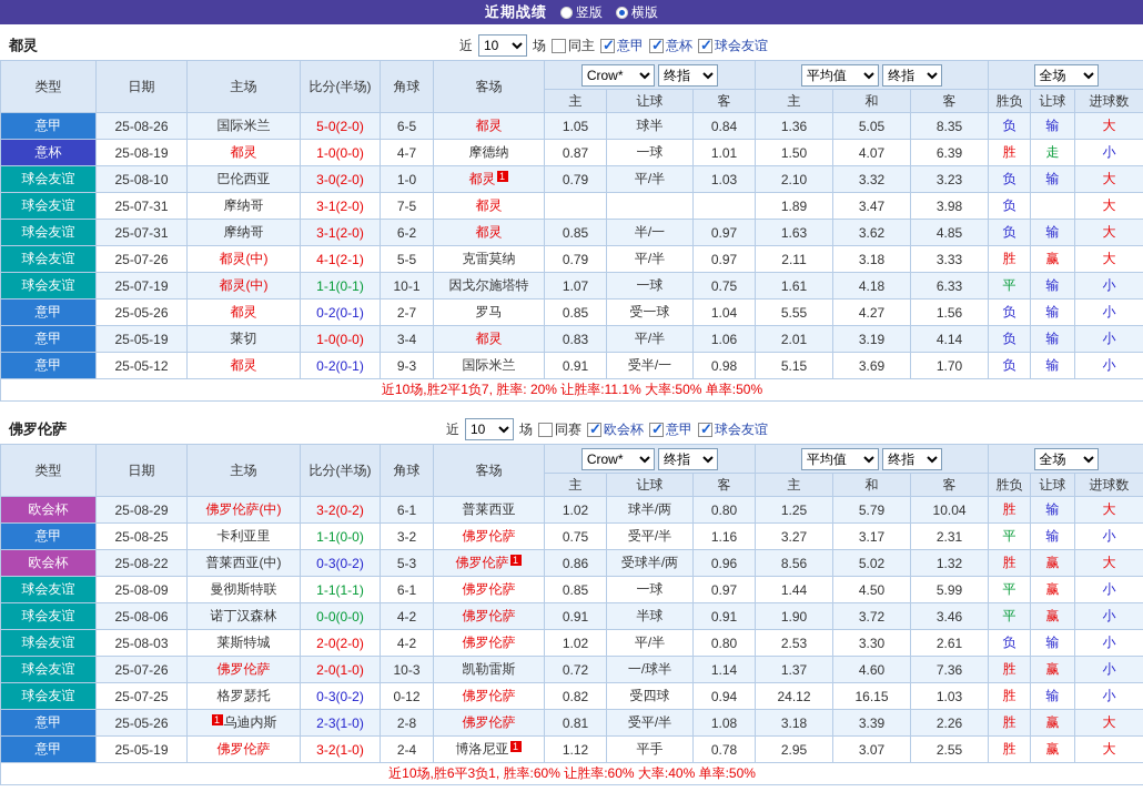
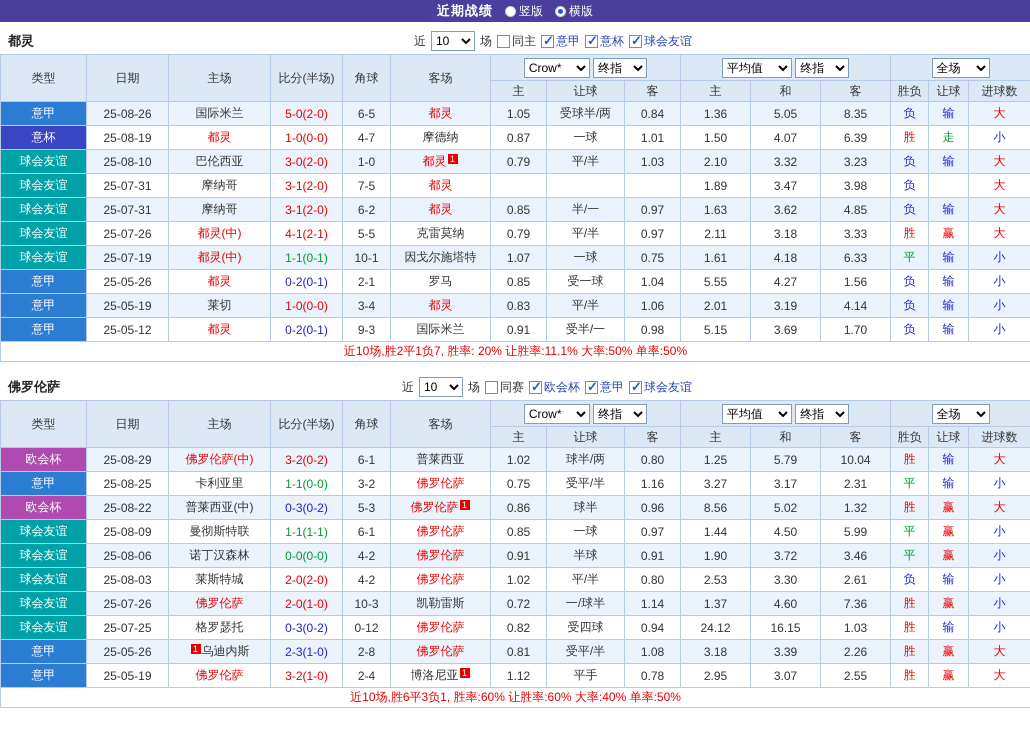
  近期战绩
  竖版
  横版
  都灵
  近
  10
  场
  同主
  意甲
  意杯
  球会友谊
  类型	日期	主场	比分(半场)	角球	客场	Crow* 终指	平均值 终指	全场
  主	让球	客	主	和	客	胜负	让球	进球数
- 意甲	25-08-26	国际米兰	5-0(2-0)	6-5	都灵	1.05	球半	0.84	1.36	5.05	8.35	负	输	大
+ 意甲	25-08-26	国际米兰	5-0(2-0)	6-5	都灵	1.05	受球半/两	0.84	1.36	5.05	8.35	负	输	大
  意杯	25-08-19	都灵	1-0(0-0)	4-7	摩德纳	0.87	一球	1.01	1.50	4.07	6.39	胜	走	小
  球会友谊	25-08-10	巴伦西亚	3-0(2-0)	1-0	都灵 1	0.79	平/半	1.03	2.10	3.32	3.23	负	输	大
  球会友谊	25-07-31	摩纳哥	3-1(2-0)	7-5	都灵				1.89	3.47	3.98	负		大
  球会友谊	25-07-31	摩纳哥	3-1(2-0)	6-2	都灵	0.85	半/一	0.97	1.63	3.62	4.85	负	输	大
  球会友谊	25-07-26	都灵(中)	4-1(2-1)	5-5	克雷莫纳	0.79	平/半	0.97	2.11	3.18	3.33	胜	赢	大
  球会友谊	25-07-19	都灵(中)	1-1(0-1)	10-1	因戈尔施塔特	1.07	一球	0.75	1.61	4.18	6.33	平	输	小
- 意甲	25-05-26	都灵	0-2(0-1)	2-7	罗马	0.85	受一球	1.04	5.55	4.27	1.56	负	输	小
+ 意甲	25-05-26	都灵	0-2(0-1)	2-1	罗马	0.85	受一球	1.04	5.55	4.27	1.56	负	输	小
  意甲	25-05-19	莱切	1-0(0-0)	3-4	都灵	0.83	平/半	1.06	2.01	3.19	4.14	负	输	小
  意甲	25-05-12	都灵	0-2(0-1)	9-3	国际米兰	0.91	受半/一	0.98	5.15	3.69	1.70	负	输	小
  近10场,胜2平1负7, 胜率: 20% 让胜率:11.1% 大率:50% 单率:50%
  佛罗伦萨
  近
  10
  场
  同赛
  欧会杯
  意甲
  球会友谊
  类型	日期	主场	比分(半场)	角球	客场	Crow* 终指	平均值 终指	全场
  主	让球	客	主	和	客	胜负	让球	进球数
  欧会杯	25-08-29	佛罗伦萨(中)	3-2(0-2)	6-1	普莱西亚	1.02	球半/两	0.80	1.25	5.79	10.04	胜	输	大
  意甲	25-08-25	卡利亚里	1-1(0-0)	3-2	佛罗伦萨	0.75	受平/半	1.16	3.27	3.17	2.31	平	输	小
- 欧会杯	25-08-22	普莱西亚(中)	0-3(0-2)	5-3	佛罗伦萨 1	0.86	受球半/两	0.96	8.56	5.02	1.32	胜	赢	大
+ 欧会杯	25-08-22	普莱西亚(中)	0-3(0-2)	5-3	佛罗伦萨 1	0.86	球半	0.96	8.56	5.02	1.32	胜	赢	大
  球会友谊	25-08-09	曼彻斯特联	1-1(1-1)	6-1	佛罗伦萨	0.85	一球	0.97	1.44	4.50	5.99	平	赢	小
  球会友谊	25-08-06	诺丁汉森林	0-0(0-0)	4-2	佛罗伦萨	0.91	半球	0.91	1.90	3.72	3.46	平	赢	小
  球会友谊	25-08-03	莱斯特城	2-0(2-0)	4-2	佛罗伦萨	1.02	平/半	0.80	2.53	3.30	2.61	负	输	小
  球会友谊	25-07-26	佛罗伦萨	2-0(1-0)	10-3	凯勒雷斯	0.72	一/球半	1.14	1.37	4.60	7.36	胜	赢	小
  球会友谊	25-07-25	格罗瑟托	0-3(0-2)	0-12	佛罗伦萨	0.82	受四球	0.94	24.12	16.15	1.03	胜	输	小
  意甲	25-05-26	1 乌迪内斯	2-3(1-0)	2-8	佛罗伦萨	0.81	受平/半	1.08	3.18	3.39	2.26	胜	赢	大
  意甲	25-05-19	佛罗伦萨	3-2(1-0)	2-4	博洛尼亚 1	1.12	平手	0.78	2.95	3.07	2.55	胜	赢	大
  近10场,胜6平3负1, 胜率:60% 让胜率:60% 大率:40% 单率:50%
